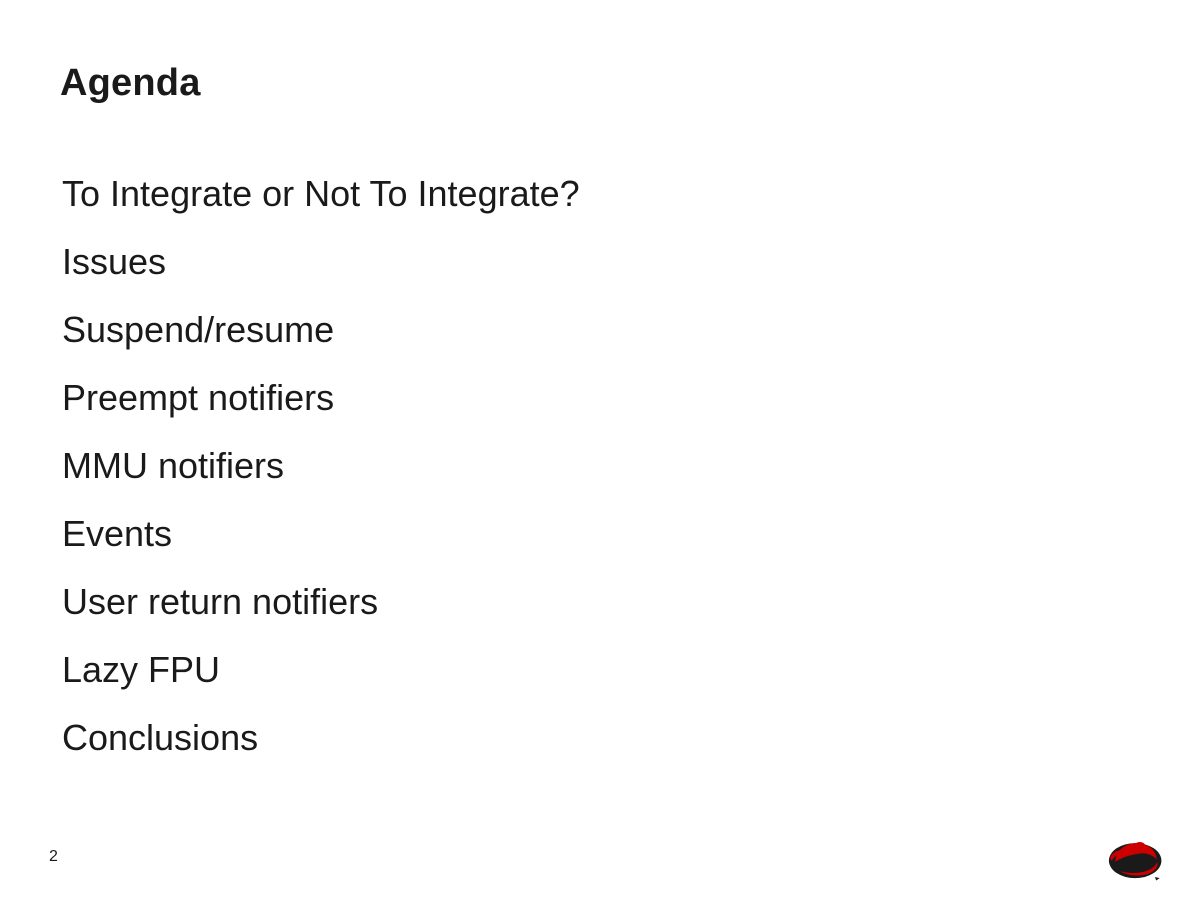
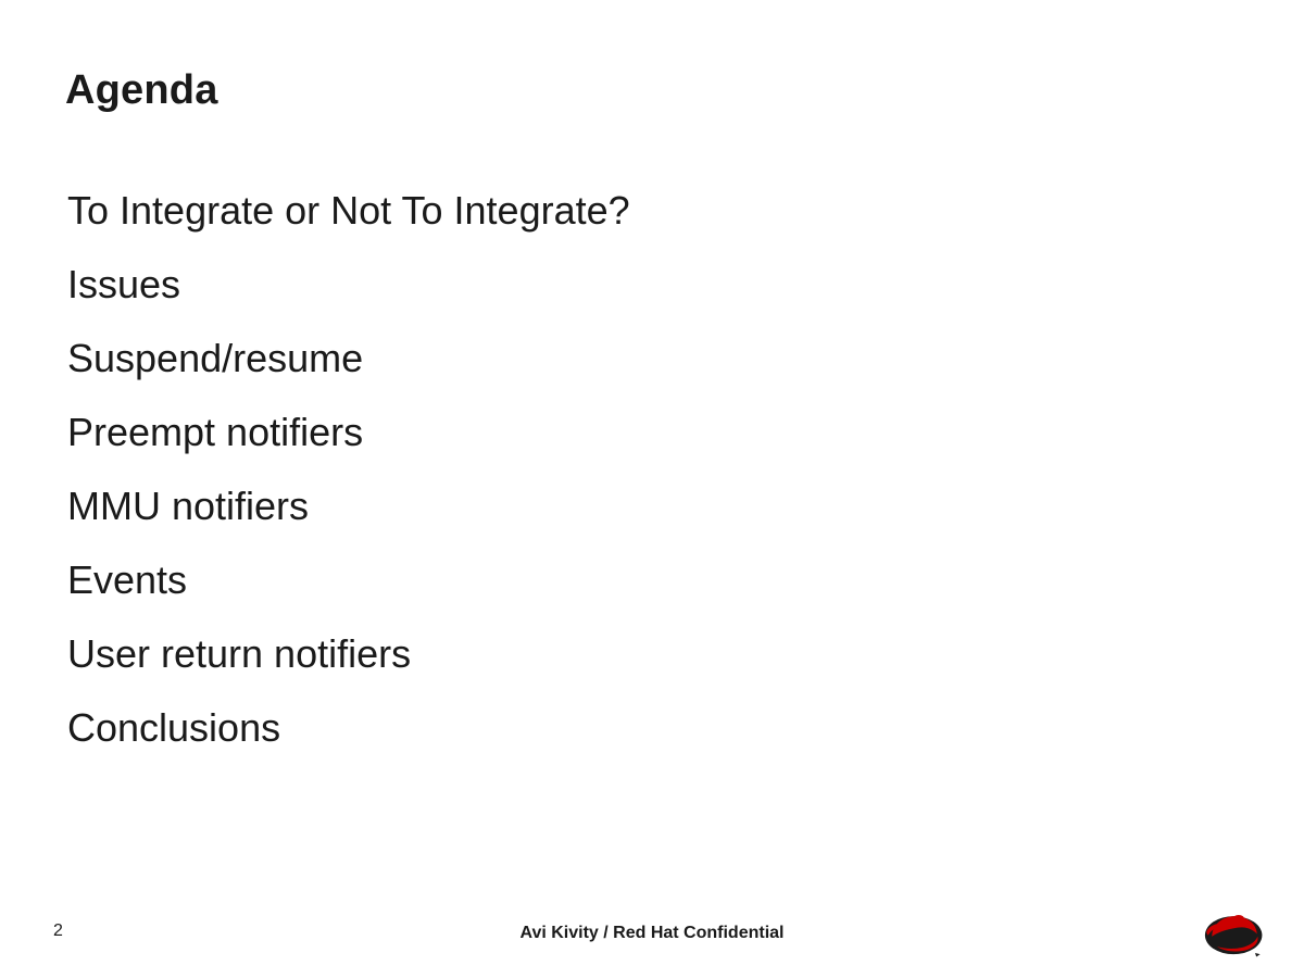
  Agenda
  To Integrate or Not To Integrate?
  Issues
  Suspend/resume
  Preempt notifiers
  MMU notifiers
  Events
  User return notifiers
- Lazy FPU
  Conclusions
  2
+ Avi Kivity / Red Hat Confidential
